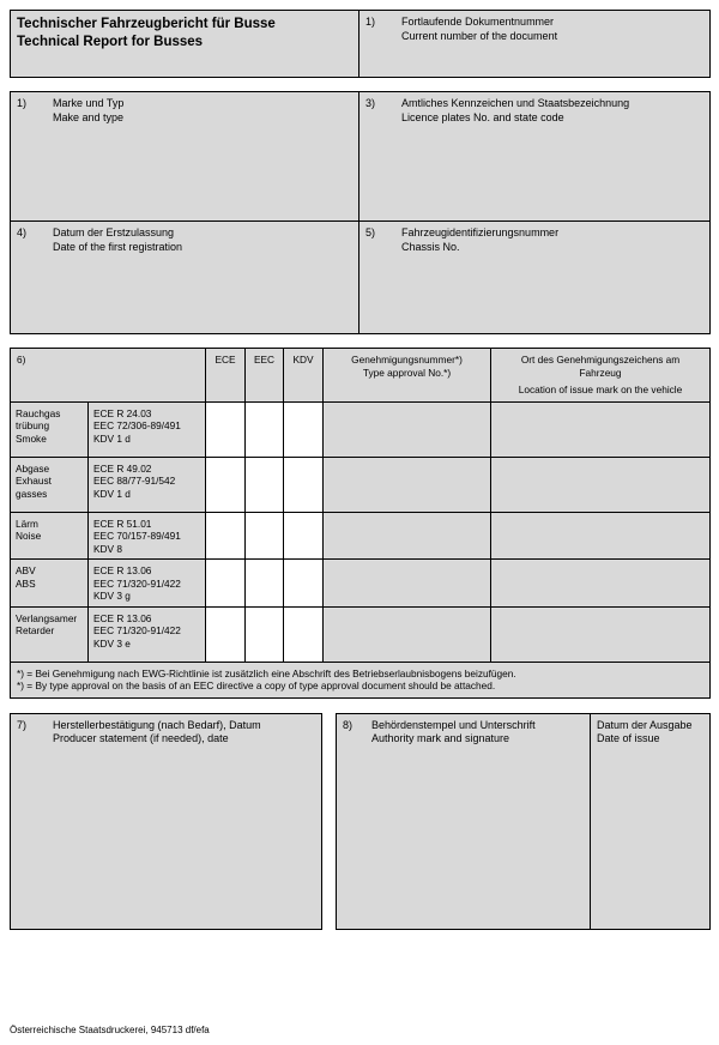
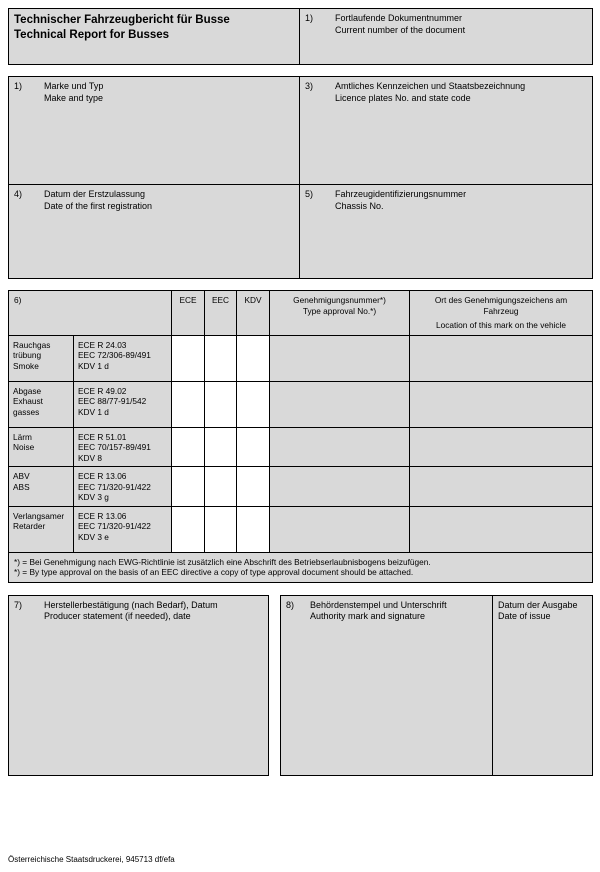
  Technischer Fahrzeugbericht für Busse Technical Report for Busses	1) Fortlaufende Dokumentnummer Current number of the document
  1) Marke und Typ Make and type	3) Amtliches Kennzeichen und Staatsbezeichnung Licence plates No. and state code
  4) Datum der Erstzulassung Date of the first registration	5) Fahrzeugidentifizierungsnummer Chassis No.
- 6)	ECE	EEC	KDV	Genehmigungsnummer*) Type approval No.*)	Ort des Genehmigungszeichens am Fahrzeug Location of issue mark on the vehicle
+ 6)	ECE	EEC	KDV	Genehmigungsnummer*) Type approval No.*)	Ort des Genehmigungszeichens am Fahrzeug Location of this mark on the vehicle
  Rauchgas trübung Smoke	ECE R 24.03 EEC 72/306-89/491 KDV 1 d
  Abgase Exhaust gasses	ECE R 49.02 EEC 88/77-91/542 KDV 1 d
  Lärm Noise	ECE R 51.01 EEC 70/157-89/491 KDV 8
  ABV ABS	ECE R 13.06 EEC 71/320-91/422 KDV 3 g
  Verlangsamer Retarder	ECE R 13.06 EEC 71/320-91/422 KDV 3 e
  *) = Bei Genehmigung nach EWG-Richtlinie ist zusätzlich eine Abschrift des Betriebserlaubnisbogens beizufügen. *) = By type approval on the basis of an EEC directive a copy of type approval document should be attached.
  7) Herstellerbestätigung (nach Bedarf), Datum Producer statement (if needed), date		8) Behördenstempel und Unterschrift Authority mark and signature	Datum der Ausgabe Date of issue
  Österreichische Staatsdruckerei, 945713 df/efa
